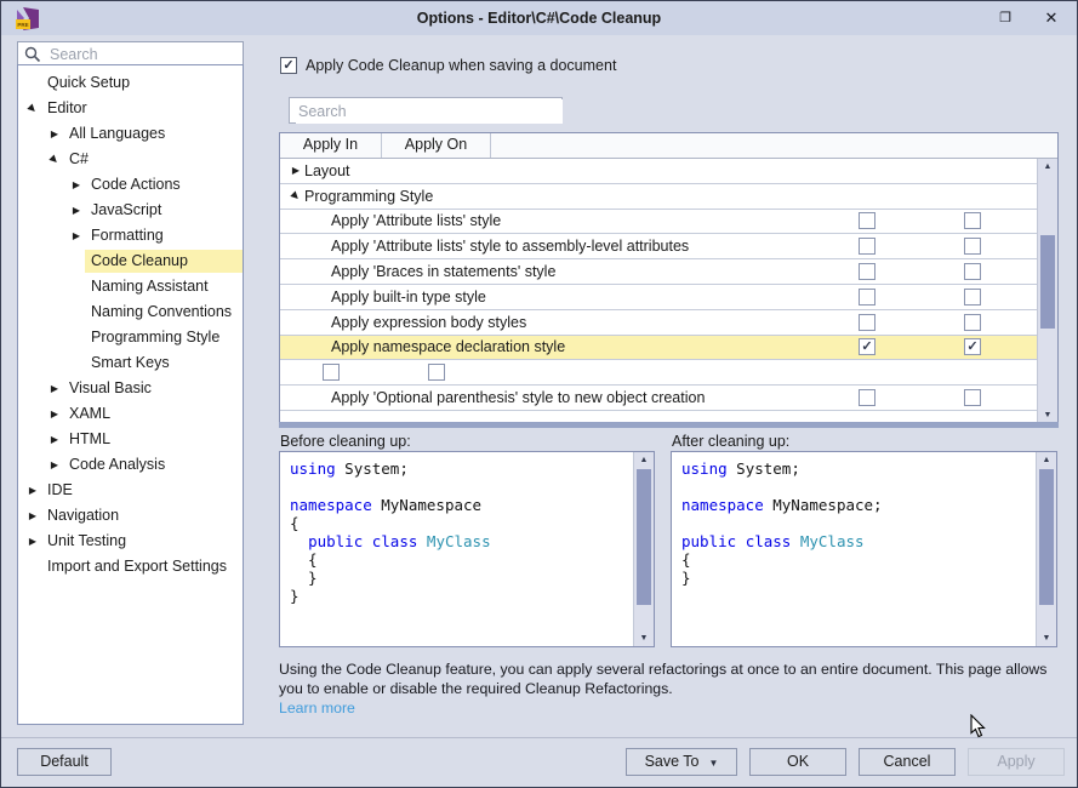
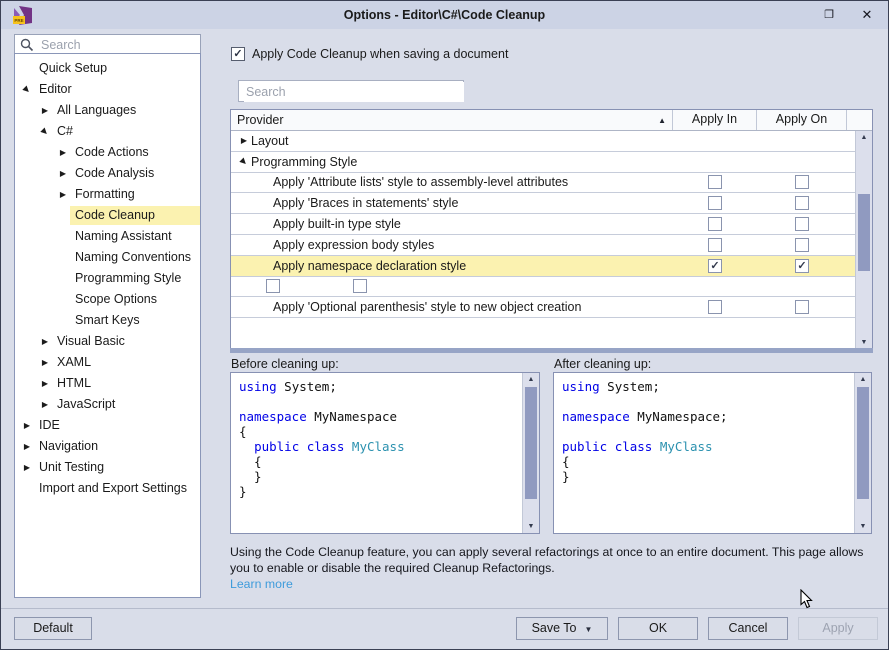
  Options - Editor\C#\Code Cleanup
  ❐
  ✕
  Search
  Quick Setup
  Editor
  ▶
  All Languages
  C#
  ▶
  Code Actions
  ▶
- JavaScript
+ Code Analysis
  ▶
  Formatting
  Code Cleanup
  Naming Assistant
  Naming Conventions
  Programming Style
+ Scope Options
  Smart Keys
  ▶
  Visual Basic
  ▶
  XAML
  ▶
  HTML
  ▶
- Code Analysis
+ JavaScript
  ▶
  IDE
  ▶
  Navigation
  ▶
  Unit Testing
  Import and Export Settings
  ✓
  Apply Code Cleanup when saving a document
  Search
+ Provider
+ ▲
  ▶
  Layout
  Programming Style
- Apply 'Attribute lists' style
  Apply 'Attribute lists' style to assembly-level attributes
  Apply 'Braces in statements' style
  Apply built-in type style
  Apply expression body styles
  Apply namespace declaration style
  ✓
  ✓
  Apply 'Optional parenthesis' style to new object creation
  Before cleaning up:
  using System;
  namespace MyNamespace
  {
  public class MyClass
  {
  }
  }
  After cleaning up:
  using System;
  namespace MyNamespace;
  public class MyClass
  {
  }
  Using the Code Cleanup feature, you can apply several refactorings at once to an entire document. This page allows you to enable or disable the required Cleanup Refactorings.
  Learn more
  Default
  Save To ▼
  OK
  Cancel
  Apply
